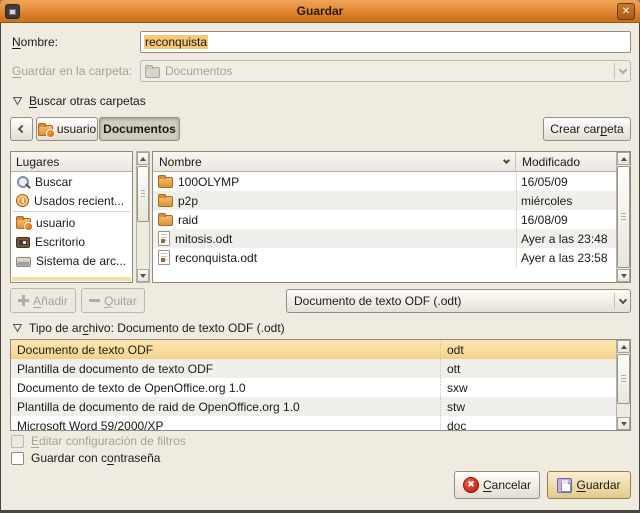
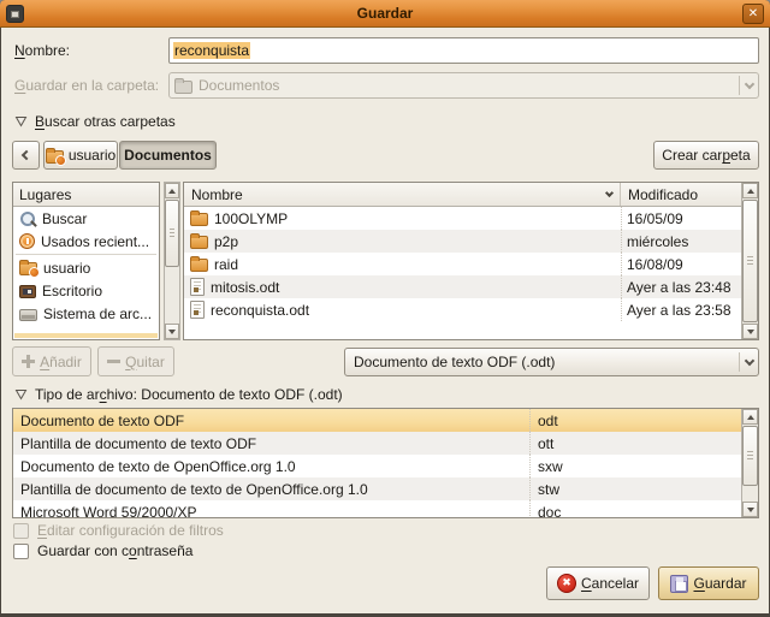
  Guardar
  ✕
  Nombre:
  reconquista
  Guardar en la carpeta:
  Documentos
  Buscar otras carpetas
  usuario
  Documentos
  Crear carpeta
  Lugares
  Buscar
  Usados recient...
  usuario
  Escritorio
  Sistema de arc...
  Nombre
  Modificado
  100OLYMP
  16/05/09
  p2p
  miércoles
  raid
  16/08/09
  mitosis.odt
  Ayer a las 23:48
  reconquista.odt
  Ayer a las 23:58
  Añadir
  Quitar
  Documento de texto ODF (.odt)
  Tipo de archivo: Documento de texto ODF (.odt)
  Documento de texto ODF
  odt
  Plantilla de documento de texto ODF
  ott
  Documento de texto de OpenOffice.org 1.0
  sxw
- Plantilla de documento de raid de OpenOffice.org 1.0
+ Plantilla de documento de texto de OpenOffice.org 1.0
  stw
  Microsoft Word 59/2000/XP
  doc
  Editar configuración de filtros
  Guardar con contraseña
  ✖
  Cancelar
  Guardar
